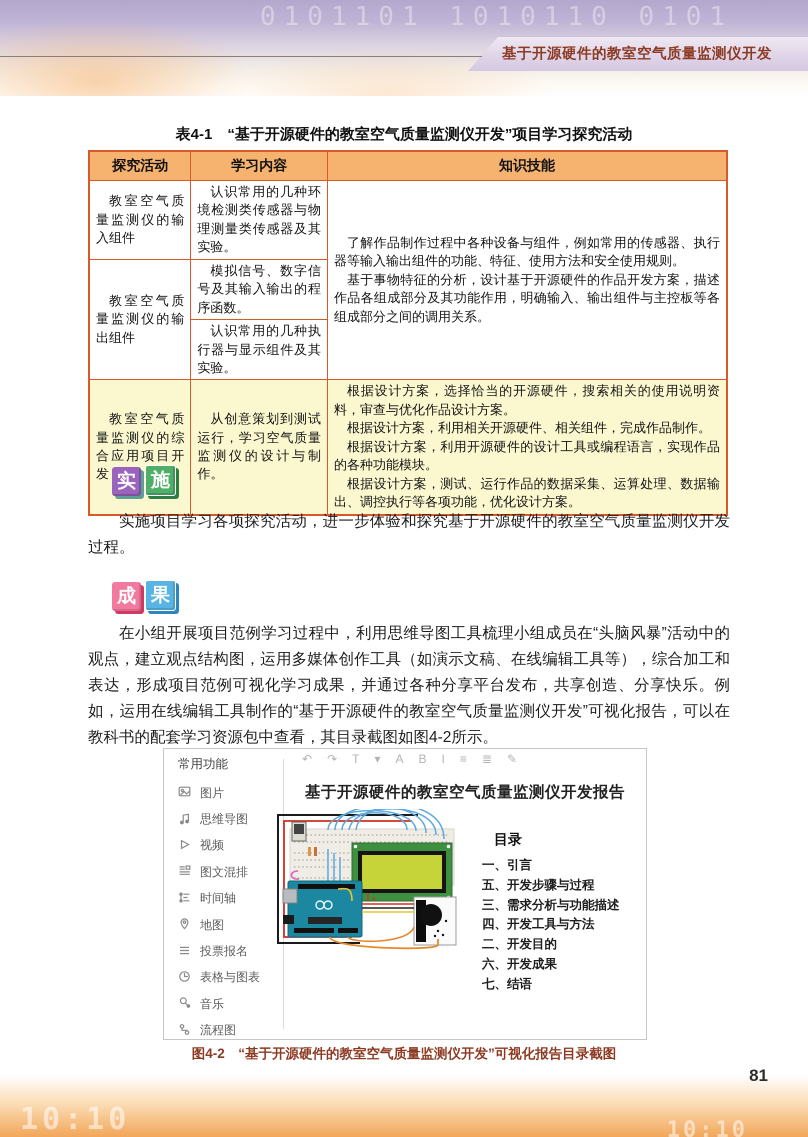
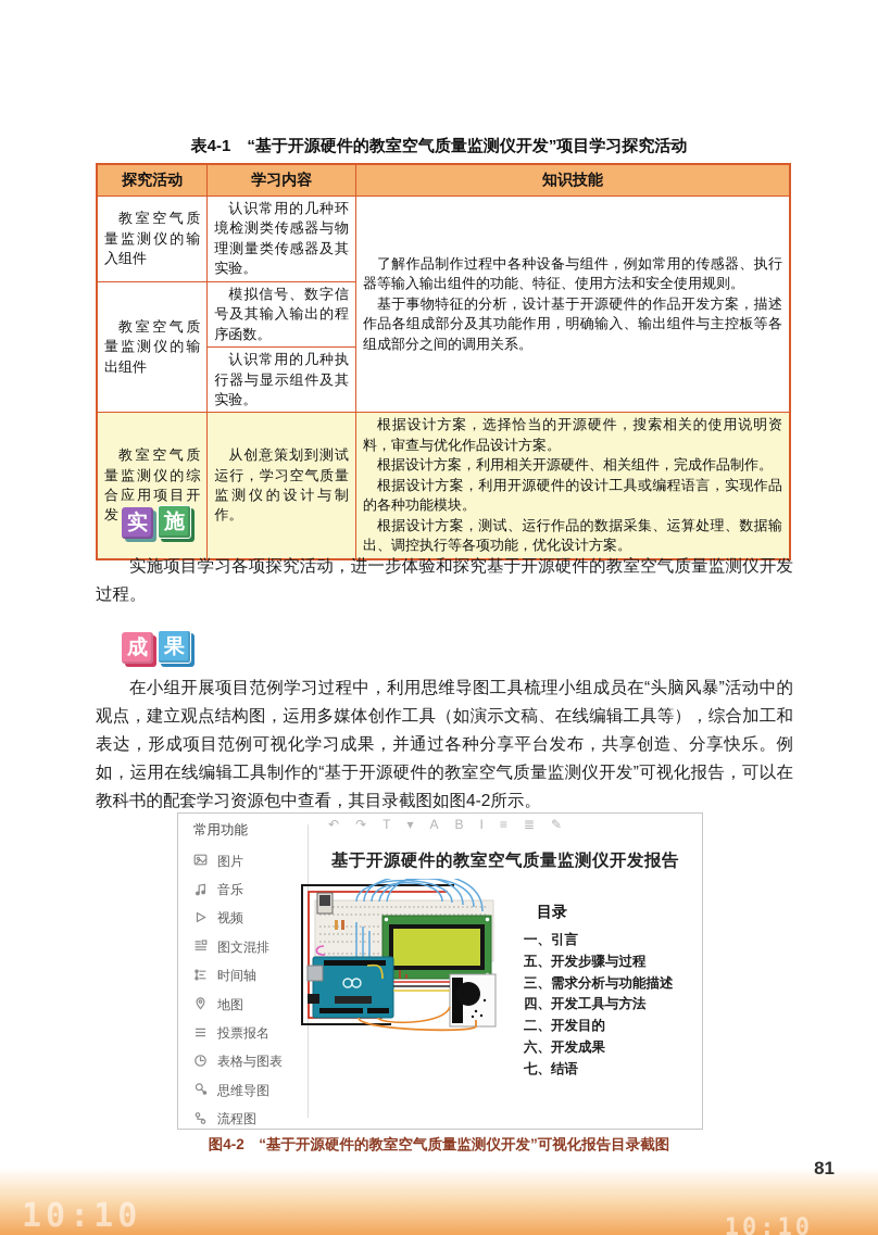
- 0101101 1010110 0101
- 基于开源硬件的教室空气质量监测仪开发
  表4-1 “基于开源硬件的教室空气质量监测仪开发”项目学习探究活动
  探究活动	学习内容	知识技能
  教室空气质量监测仪的输入组件	认识常用的几种环境检测类传感器与物理测量类传感器及其实验。	了解作品制作过程中各种设备与组件，例如常用的传感器、执行器等输入输出组件的功能、特征、使用方法和安全使用规则。 基于事物特征的分析，设计基于开源硬件的作品开发方案，描述作品各组成部分及其功能作用，明确输入、输出组件与主控板等各组成部分之间的调用关系。
  教室空气质量监测仪的输出组件	模拟信号、数字信号及其输入输出的程序函数。
  认识常用的几种执行器与显示组件及其实验。
  教室空气质量监测仪的综合应用项目开发	从创意策划到测试运行，学习空气质量监测仪的设计与制作。	根据设计方案，选择恰当的开源硬件，搜索相关的使用说明资料，审查与优化作品设计方案。 根据设计方案，利用相关开源硬件、相关组件，完成作品制作。 根据设计方案，利用开源硬件的设计工具或编程语言，实现作品的各种功能模块。 根据设计方案，测试、运行作品的数据采集、运算处理、数据输出、调控执行等各项功能，优化设计方案。
  实
  施
  实施项目学习各项探究活动，进一步体验和探究基于开源硬件的教室空气质量监测仪开发过程。
  成
  果
  在小组开展项目范例学习过程中，利用思维导图工具梳理小组成员在“头脑风暴”活动中的观点，建立观点结构图，运用多媒体创作工具（如演示文稿、在线编辑工具等），综合加工和表达，形成项目范例可视化学习成果，并通过各种分享平台发布，共享创造、分享快乐。例如，运用在线编辑工具制作的“基于开源硬件的教室空气质量监测仪开发”可视化报告，可以在教科书的配套学习资源包中查看，其目录截图如图4-2所示。
  常用功能
  图片
- 思维导图
+ 音乐
  视频
  图文混排
  时间轴
  地图
  投票报名
  表格与图表
- 音乐
+ 思维导图
  流程图
  ↶
  ↷
  T
  ▾
  A
  B
  I
  ≡
  ≣
  ✎
  基于开源硬件的教室空气质量监测仪开发报告
  目录
  一、引言
  五、开发步骤与过程
  三、需求分析与功能描述
  四、开发工具与方法
  二、开发目的
  六、开发成果
  七、结语
  图4-2 “基于开源硬件的教室空气质量监测仪开发”可视化报告目录截图
  10:10
  10:10
  81
